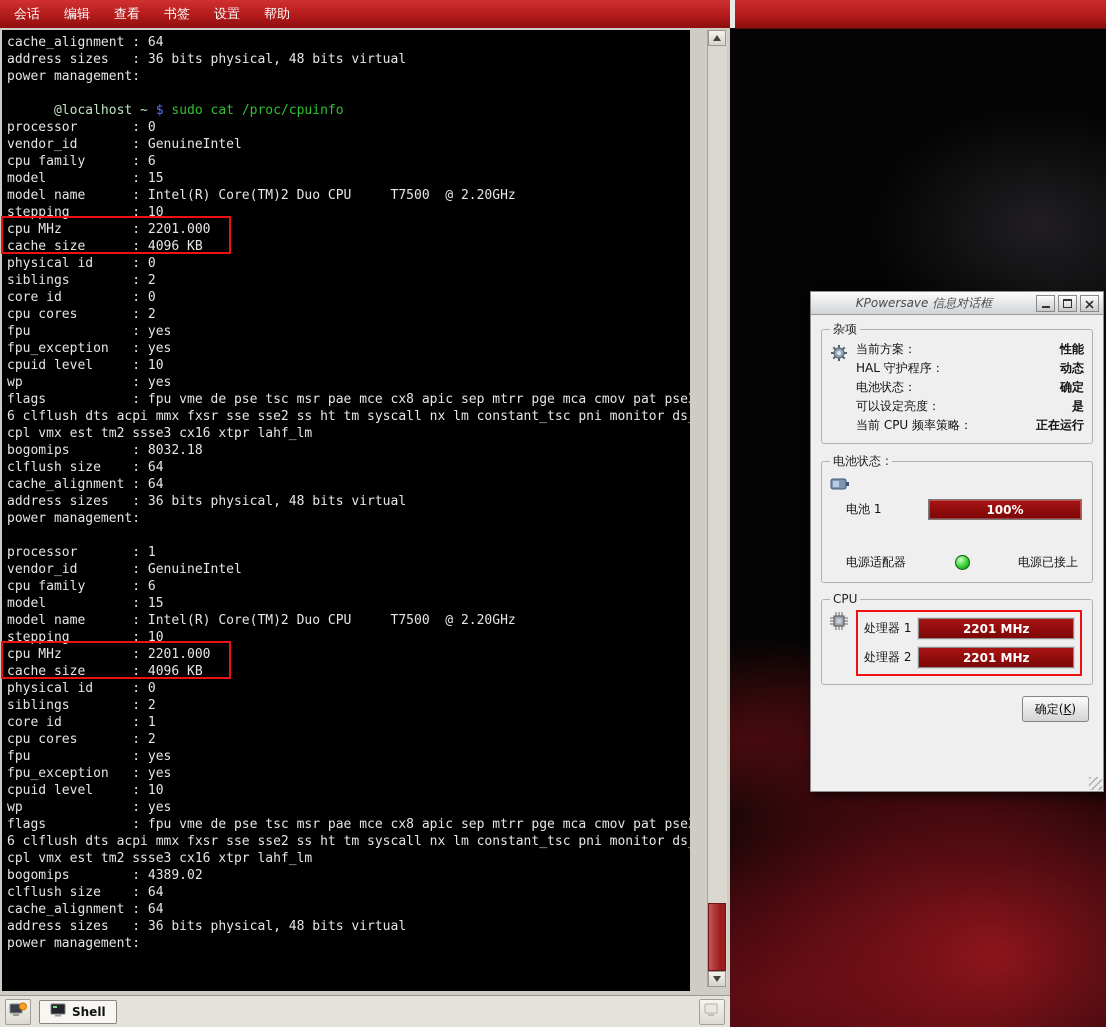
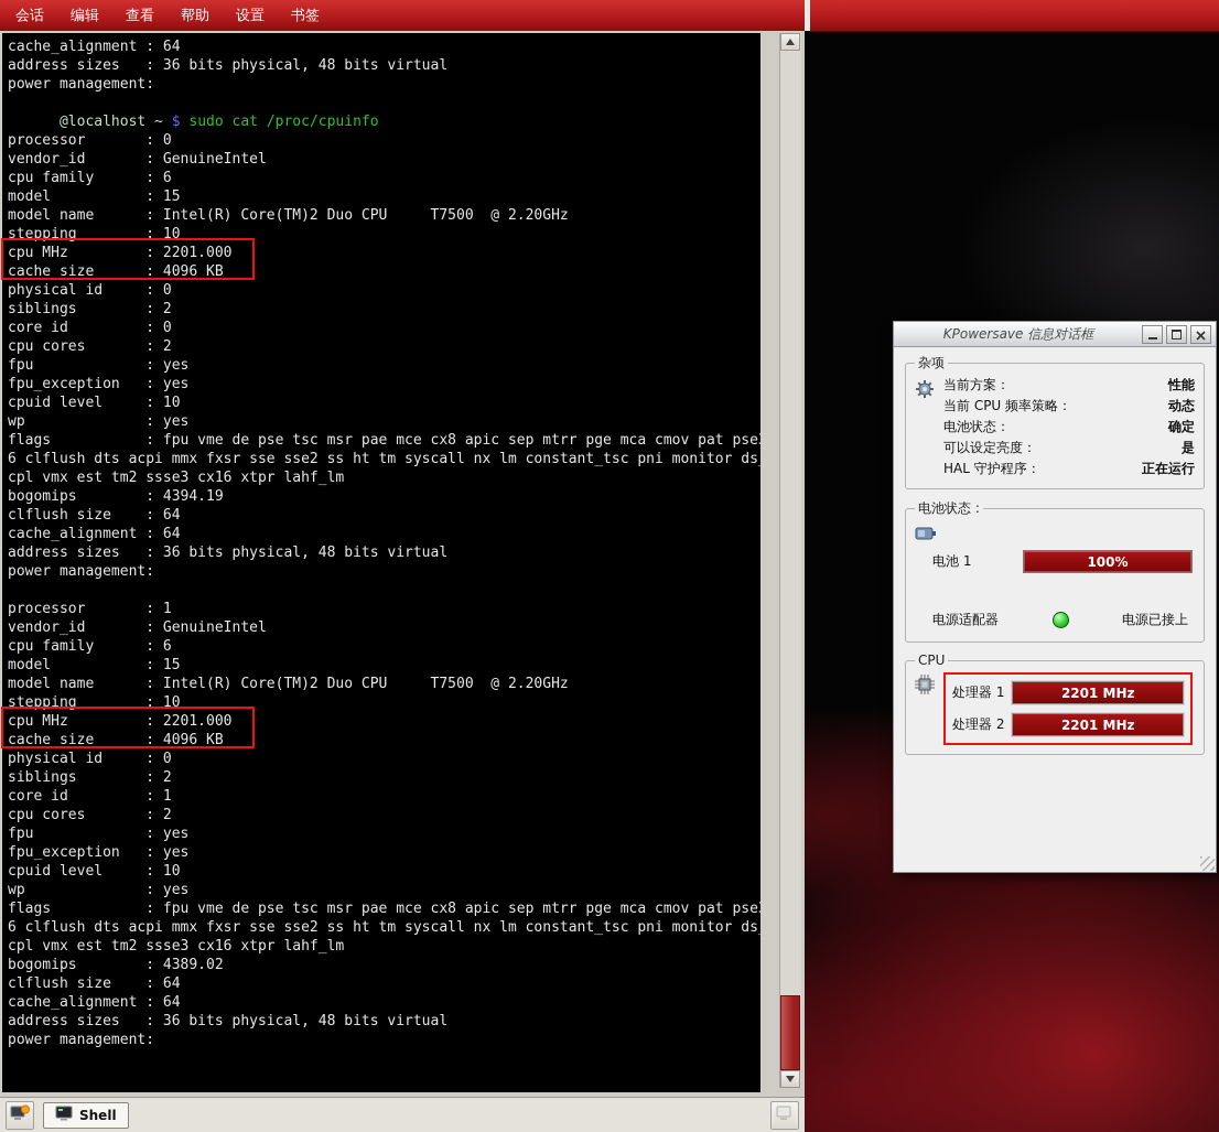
  会话
  编辑
  查看
- 书签
+ 帮助
  设置
- 帮助
+ 书签
  cache_alignment : 64
  address sizes : 36 bits physical, 48 bits virtual
  power management:
  @localhost ~ $ sudo cat /proc/cpuinfo
  processor : 0
  vendor_id : GenuineIntel
  cpu family : 6
  model : 15
  model name : Intel(R) Core(TM)2 Duo CPU T7500 @ 2.20GHz
  stepping : 10
  cpu MHz : 2201.000
  cache size : 4096 KB
  physical id : 0
  siblings : 2
  core id : 0
  cpu cores : 2
  fpu : yes
  fpu_exception : yes
  cpuid level : 10
  wp : yes
  flags : fpu vme de pse tsc msr pae mce cx8 apic sep mtrr pge mca cmov pat pse
  6 clflush dts acpi mmx fxsr sse sse2 ss ht tm syscall nx lm constant_tsc pni monitor ds
  cpl vmx est tm2 ssse3 cx16 xtpr lahf_lm
- bogomips : 8032.18
+ bogomips : 4394.19
  clflush size : 64
  cache_alignment : 64
  address sizes : 36 bits physical, 48 bits virtual
  power management:
  processor : 1
  vendor_id : GenuineIntel
  cpu family : 6
  model : 15
  model name : Intel(R) Core(TM)2 Duo CPU T7500 @ 2.20GHz
  stepping : 10
  cpu MHz : 2201.000
  cache size : 4096 KB
  physical id : 0
  siblings : 2
  core id : 1
  cpu cores : 2
  fpu : yes
  fpu_exception : yes
  cpuid level : 10
  wp : yes
  flags : fpu vme de pse tsc msr pae mce cx8 apic sep mtrr pge mca cmov pat pse
  6 clflush dts acpi mmx fxsr sse sse2 ss ht tm syscall nx lm constant_tsc pni monitor ds
  cpl vmx est tm2 ssse3 cx16 xtpr lahf_lm
  bogomips : 4389.02
  clflush size : 64
  cache_alignment : 64
  address sizes : 36 bits physical, 48 bits virtual
  power management:
  Shell
  KPowersave 信息对话框
  杂项
  当前方案：
  性能
- HAL 守护程序：
+ 当前 CPU 频率策略：
  动态
  电池状态：
  确定
  可以设定亮度：
  是
- 当前 CPU 频率策略：
+ HAL 守护程序：
  正在运行
  电池状态 :
  电池 1
  100%
  电源适配器
  电源已接上
  CPU
  处理器 1
  2201 MHz
  处理器 2
  2201 MHz
- 确定(K)
